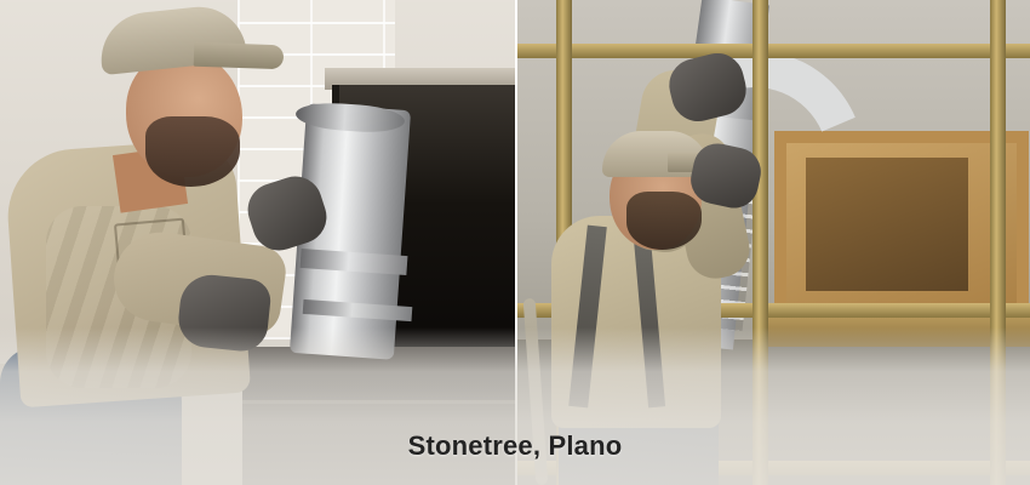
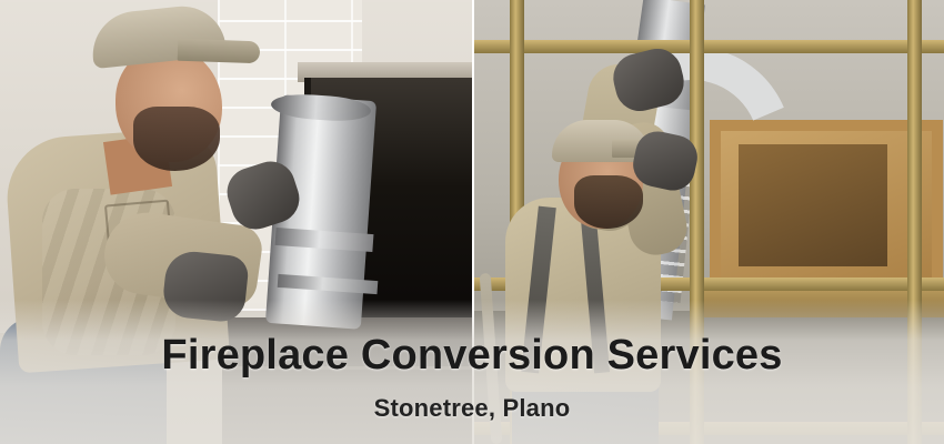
+ Fireplace Conversion Services
  Stonetree, Plano
